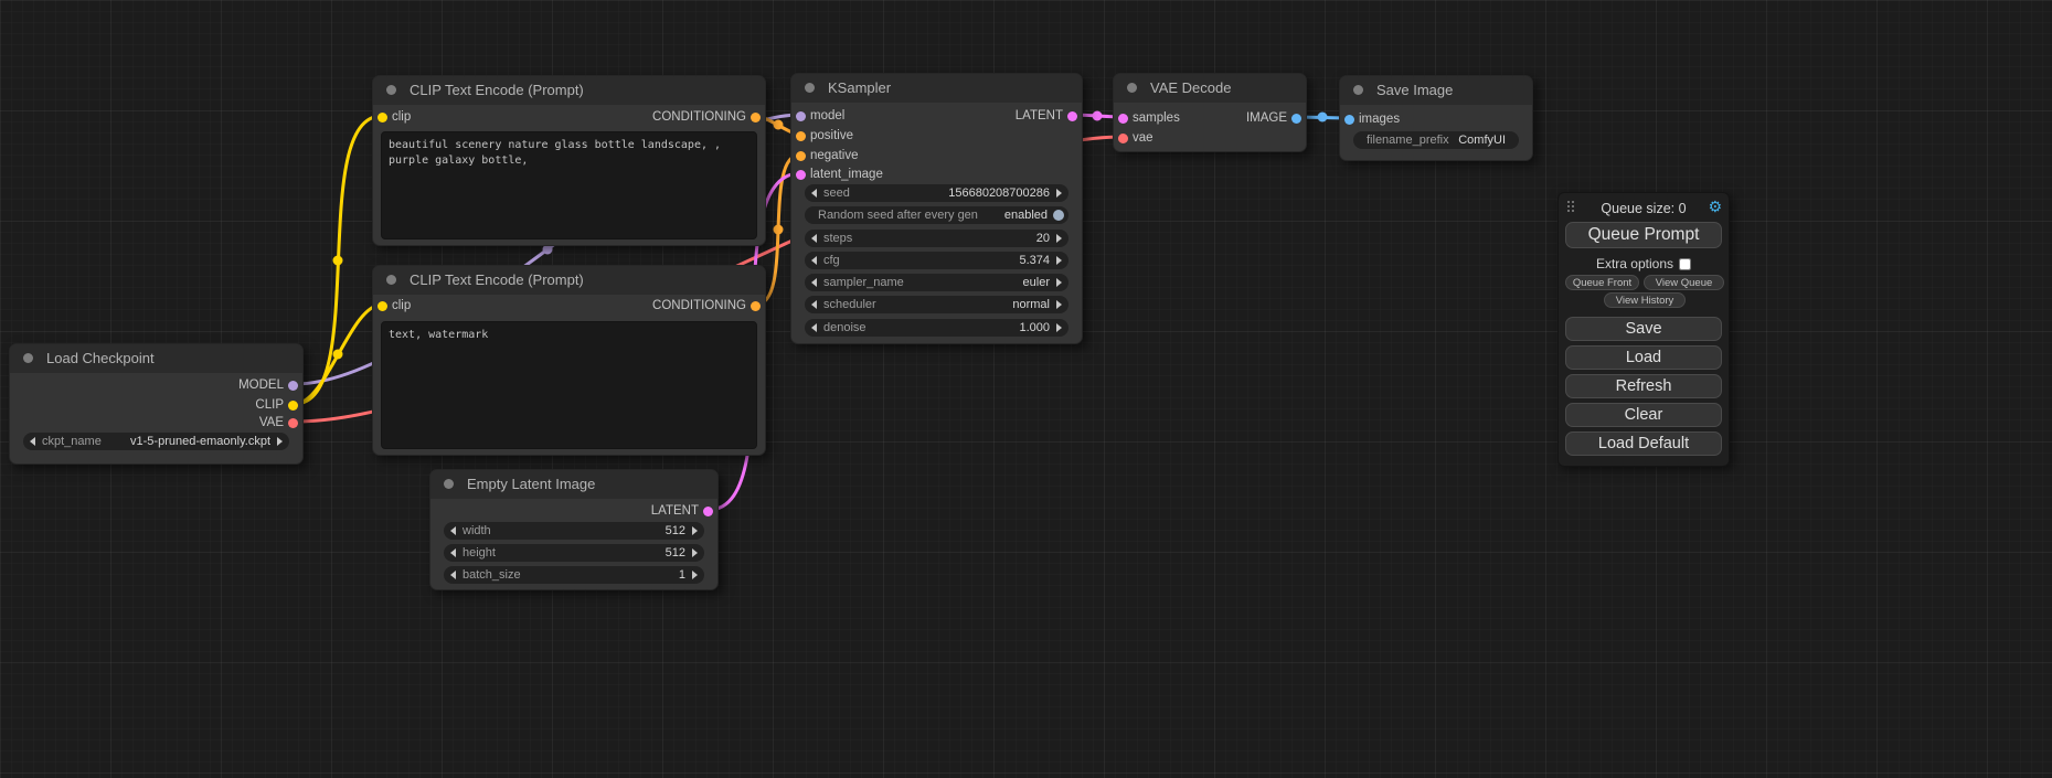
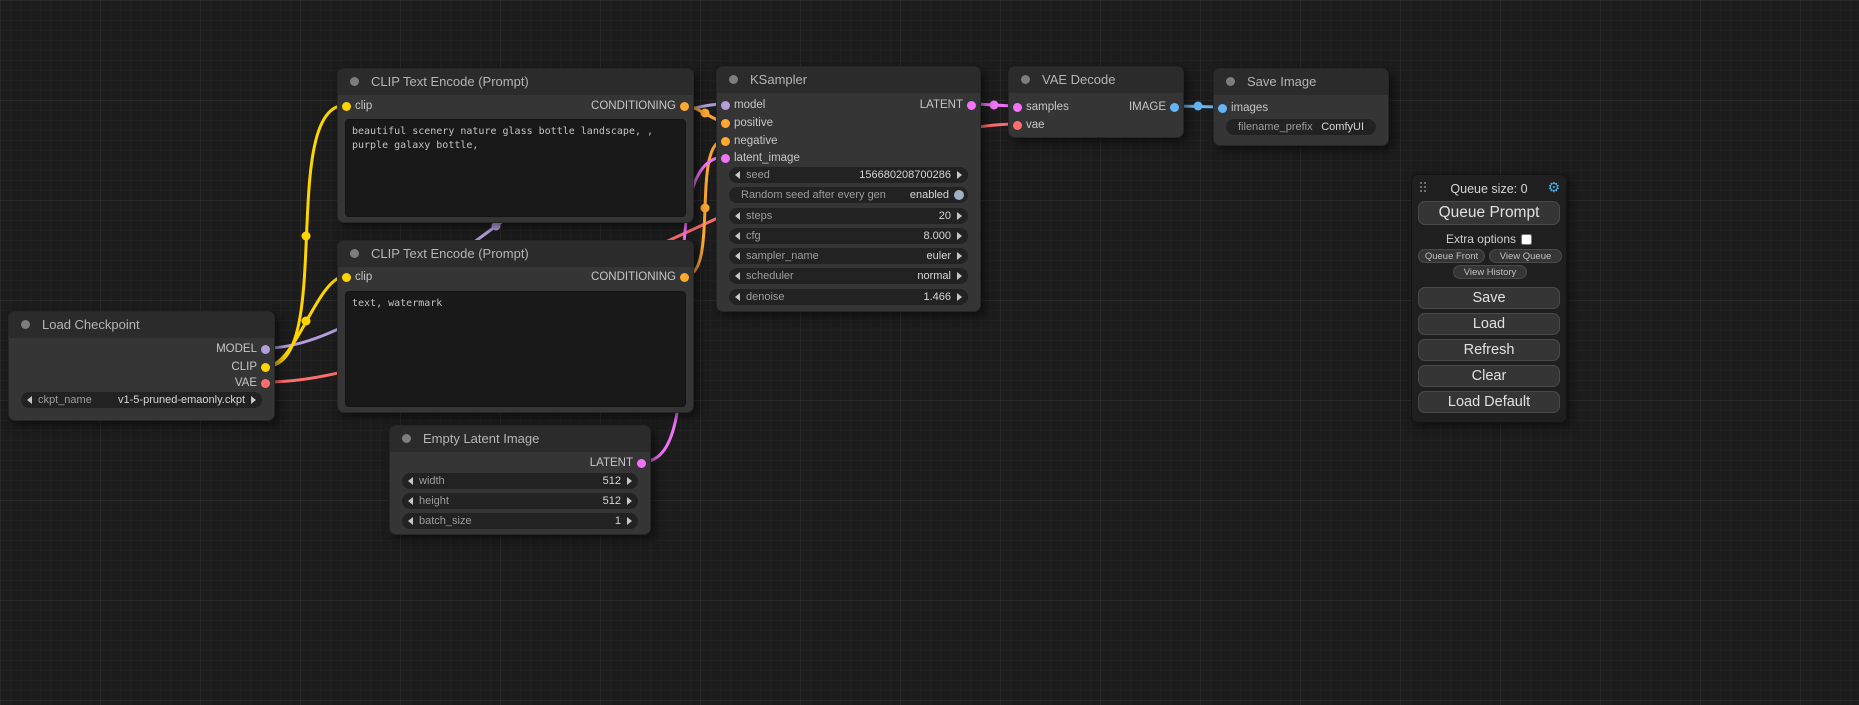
  Load Checkpoint
  MODEL
  CLIP
  VAE
  ckpt_name
  v1-5-pruned-emaonly.ckpt
  CLIP Text Encode (Prompt)
  clip
  CONDITIONING
  CLIP Text Encode (Prompt)
  clip
  CONDITIONING
  text, watermark
  Empty Latent Image
  LATENT
  width
  512
  height
  512
  batch_size
  1
  KSampler
  model
  LATENT
  positive
  negative
  latent_image
  seed
  156680208700286
  Random seed after every gen
  enabled
  steps
  20
  cfg
- 5.374
+ 8.000
  sampler_name
  euler
  scheduler
  normal
  denoise
- 1.000
+ 1.466
  VAE Decode
  samples
  IMAGE
  vae
  Save Image
  images
  filename_prefix
  ComfyUI
  Queue size: 0
  ⚙
  Queue Prompt
  Extra options
  Queue Front
  View Queue
  View History
  Save
  Load
  Refresh
  Clear
  Load Default
